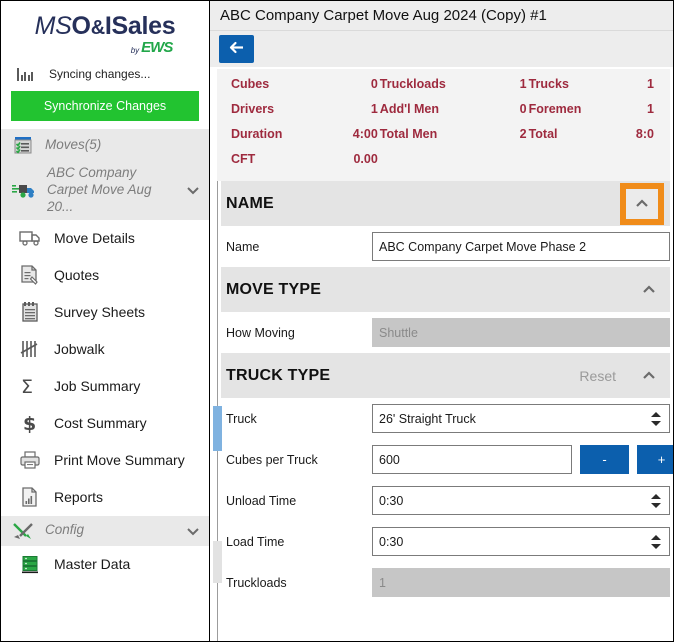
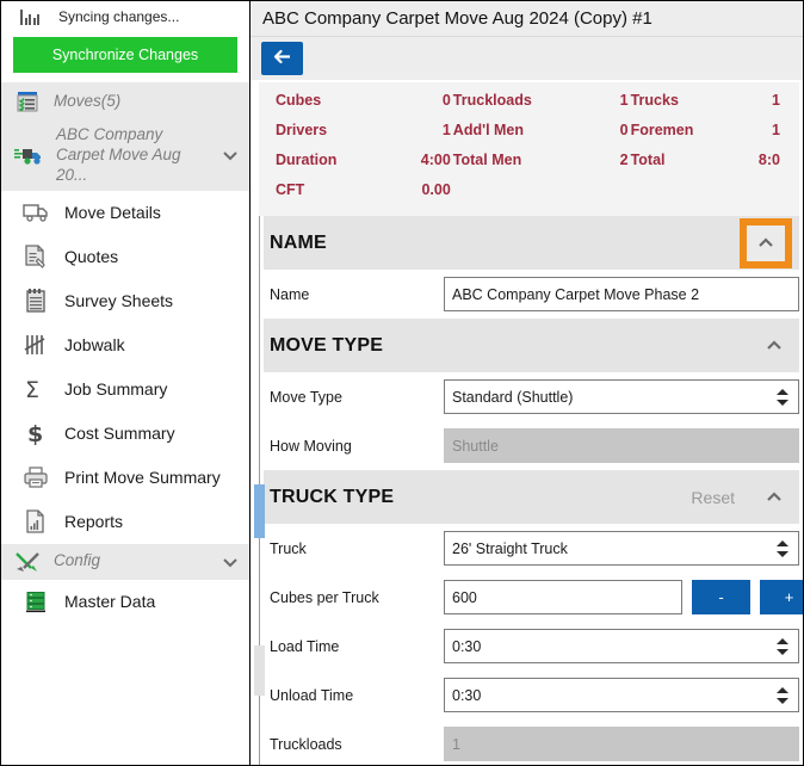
- MSO&ISales
- by
- EWS
  Syncing changes...
  Synchronize Changes
  Moves(5)
  ABC Company Carpet Move Aug 20...
  Move Details
  Quotes
  Survey Sheets
  Jobwalk
  Σ
  Job Summary
  $
  Cost Summary
  Print Move Summary
  Reports
  Config
  Master Data
  ABC Company Carpet Move Aug 2024 (Copy) #1
  Cubes
  0
  Truckloads
  1
  Trucks
  1
  Drivers
  1
  Add'l Men
  0
  Foremen
  1
  Duration
  4:00
  Total Men
  2
  Total
  8:0
  CFT
  0.00
  NAME
  Name
  ABC Company Carpet Move Phase 2
  MOVE TYPE
+ Move Type
+ Standard (Shuttle)
  How Moving
  Shuttle
  TRUCK TYPE
  Reset
  Truck
  26' Straight Truck
  Cubes per Truck
  600
  -
  +
- Unload Time
+ Load Time
  0:30
- Load Time
+ Unload Time
  0:30
  Truckloads
  1
